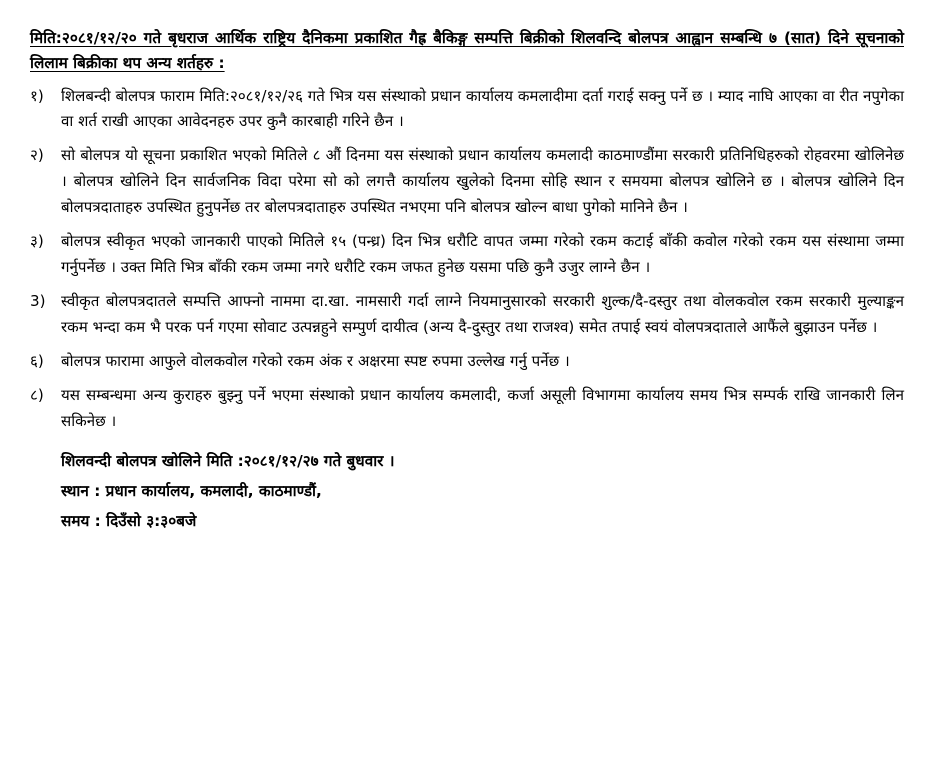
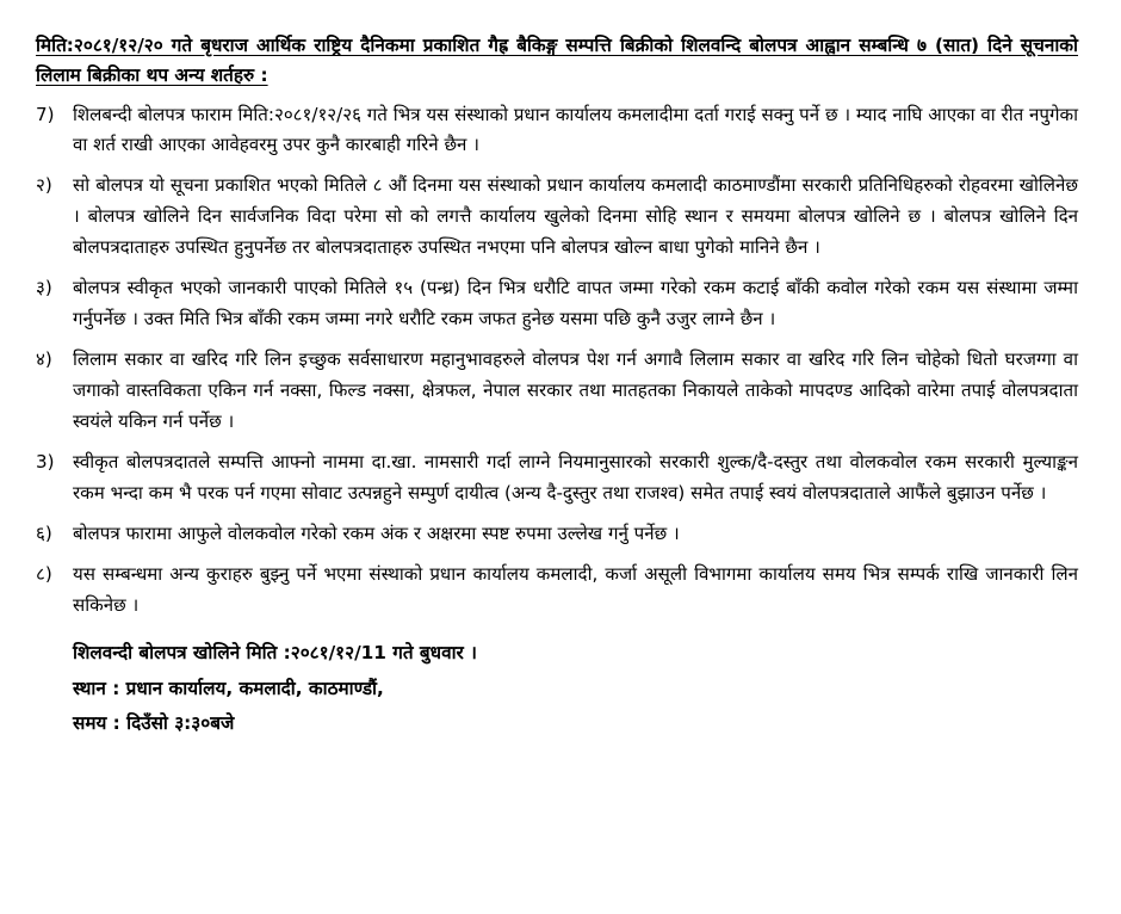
  मिति:२०८१/१२/२० गते बृधराज आर्थिक राष्ट्रिय दैनिकमा प्रकाशित गैह्र बैकिङ्ग सम्पत्ति बिक्रीको शिलवन्दि बोलपत्र आह्वान सम्बन्धि ७ (सात) दिने सूचनाको लिलाम बिक्रीका थप अन्य शर्तहरु :
- १)
+ 7)
- शिलबन्दी बोलपत्र फाराम मिति:२०८१/१२/२६ गते भित्र यस संस्थाको प्रधान कार्यालय कमलादीमा दर्ता गराई सक्नु पर्ने छ । म्याद नाघि आएका वा रीत नपुगेका वा शर्त राखी आएका आवेदनहरु उपर कुनै कारबाही गरिने छैन ।
+ शिलबन्दी बोलपत्र फाराम मिति:२०८१/१२/२६ गते भित्र यस संस्थाको प्रधान कार्यालय कमलादीमा दर्ता गराई सक्नु पर्ने छ । म्याद नाघि आएका वा रीत नपुगेका वा शर्त राखी आएका आवेहवरमु उपर कुनै कारबाही गरिने छैन ।
  २)
  सो बोलपत्र यो सूचना प्रकाशित भएको मितिले ८ औं दिनमा यस संस्थाको प्रधान कार्यालय कमलादी काठमाण्डौंमा सरकारी प्रतिनिधिहरुको रोहवरमा खोलिनेछ । बोलपत्र खोलिने दिन सार्वजनिक विदा परेमा सो को लगत्तै कार्यालय खुलेको दिनमा सोहि स्थान र समयमा बोलपत्र खोलिने छ । बोलपत्र खोलिने दिन बोलपत्रदाताहरु उपस्थित हुनुपर्नेछ तर बोलपत्रदाताहरु उपस्थित नभएमा पनि बोलपत्र खोल्न बाधा पुगेको मानिने छैन ।
  ३)
  बोलपत्र स्वीकृत भएको जानकारी पाएको मितिले १५ (पन्ध्र) दिन भित्र धरौटि वापत जम्मा गरेको रकम कटाई बाँकी कवोल गरेको रकम यस संस्थामा जम्मा गर्नुपर्नेछ । उक्त मिति भित्र बाँकी रकम जम्मा नगरे धरौटि रकम जफत हुनेछ यसमा पछि कुनै उजुर लाग्ने छैन ।
+ ४)
+ लिलाम सकार वा खरिद गरि लिन इच्छुक सर्वसाधारण महानुभावहरुले वोलपत्र पेश गर्न अगावै लिलाम सकार वा खरिद गरि लिन चोहेको धितो घरजग्गा वा जगाको वास्तविकता एकिन गर्न नक्सा, फिल्ड नक्सा, क्षेत्रफल, नेपाल सरकार तथा मातहतका निकायले ताकेको मापदण्ड आदिको वारेमा तपाई वोलपत्रदाता स्वयंले यकिन गर्न पर्नेछ ।
  3)
  स्वीकृत बोलपत्रदातले सम्पत्ति आफ्नो नाममा दा.खा. नामसारी गर्दा लाग्ने नियमानुसारको सरकारी शुल्क/दै-दस्तुर तथा वोलकवोल रकम सरकारी मुल्याङ्कन रकम भन्दा कम भै परक पर्न गएमा सोवाट उत्पन्नहुने सम्पुर्ण दायीत्व (अन्य दै-दुस्तुर तथा राजश्व) समेत तपाई स्वयं वोलपत्रदाताले आफैंले बुझाउन पर्नेछ ।
  ६)
  बोलपत्र फारामा आफुले वोलकवोल गरेको रकम अंक र अक्षरमा स्पष्ट रुपमा उल्लेख गर्नु पर्नेछ ।
  ८)
  यस सम्बन्धमा अन्य कुराहरु बुझ्नु पर्ने भएमा संस्थाको प्रधान कार्यालय कमलादी, कर्जा असूली विभागमा कार्यालय समय भित्र सम्पर्क राखि जानकारी लिन सकिनेछ ।
- शिलवन्दी बोलपत्र खोलिने मिति :२०८१/१२/२७ गते बुधवार ।
+ शिलवन्दी बोलपत्र खोलिने मिति :२०८१/१२/11 गते बुधवार ।
  स्थान : प्रधान कार्यालय, कमलादी, काठमाण्डौं,
  समय : दिउँसो ३:३०बजे
